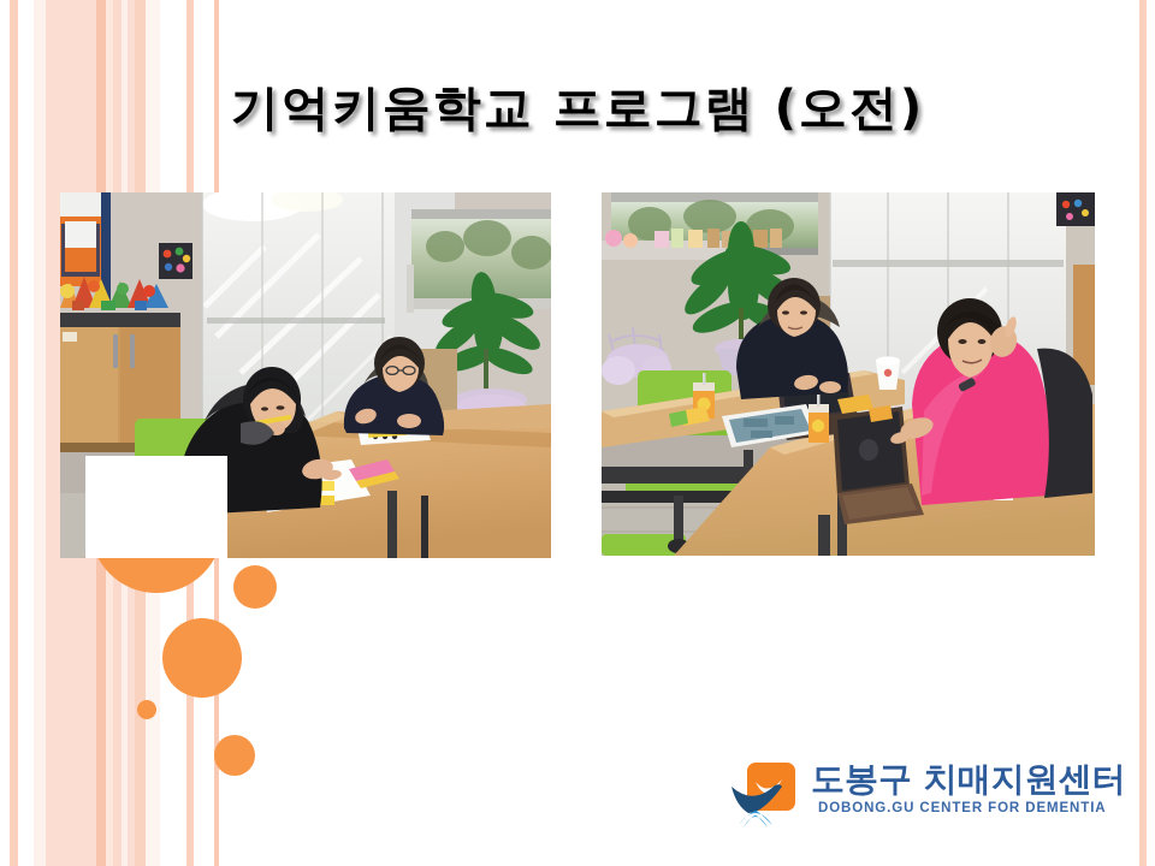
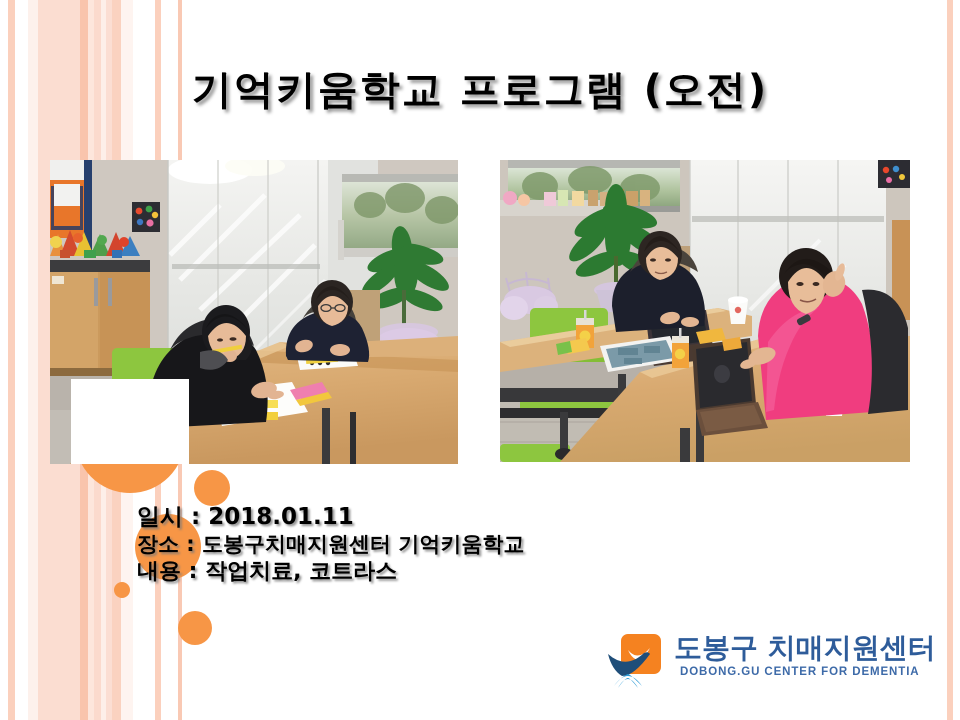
  기억키움학교 프로그램 (오전)
+ 일시 : 2018.01.11
+ 장소 : 도봉구치매지원센터 기억키움학교
+ 내용 : 작업치료, 코트라스
  도봉구 치매지원센터
  DOBONG.GU CENTER FOR DEMENTIA
